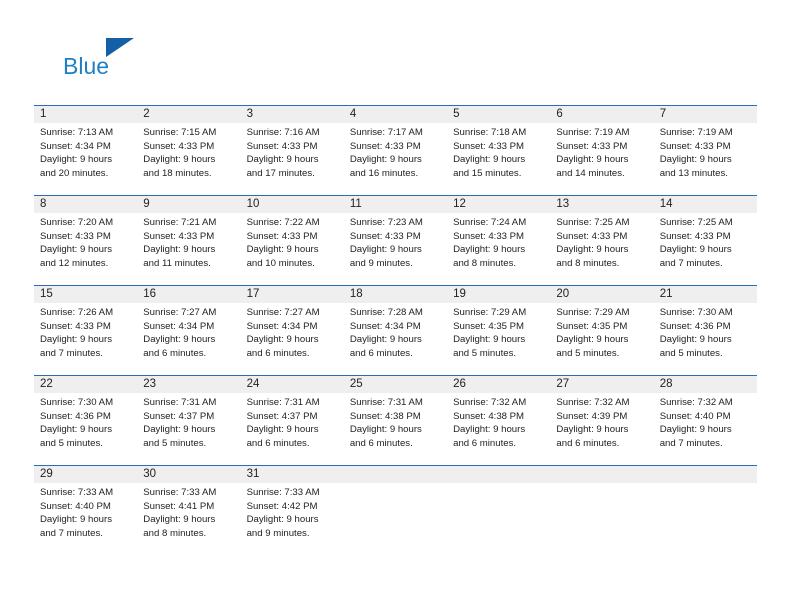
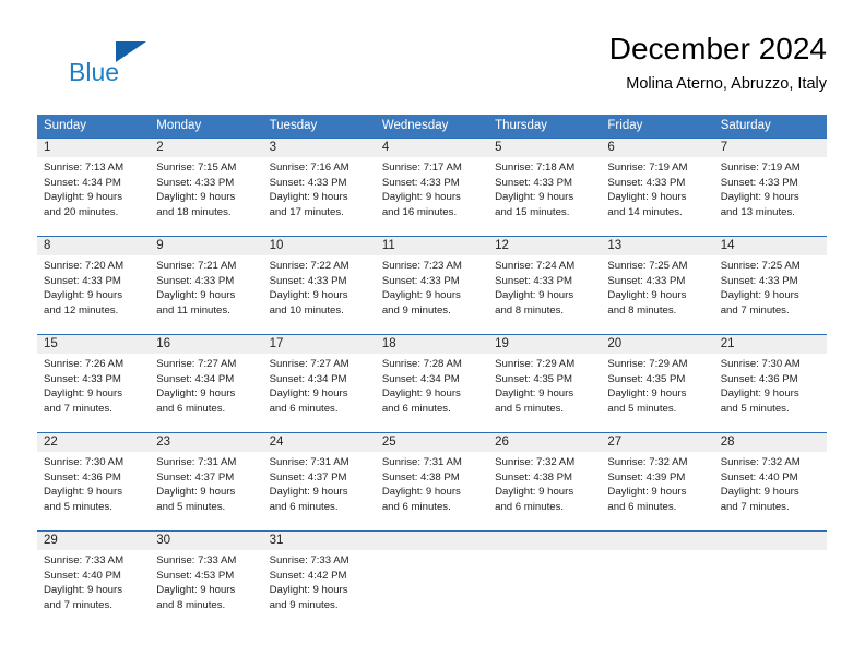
  Blue
+ December 2024
+ Molina Aterno, Abruzzo, Italy
+ Sunday
+ Monday
+ Tuesday
+ Wednesday
+ Thursday
+ Friday
+ Saturday
  1
  Sunrise: 7:13 AM
  Sunset: 4:34 PM
  Daylight: 9 hours
  and 20 minutes.
  2
  Sunrise: 7:15 AM
  Sunset: 4:33 PM
  Daylight: 9 hours
  and 18 minutes.
  3
  Sunrise: 7:16 AM
  Sunset: 4:33 PM
  Daylight: 9 hours
  and 17 minutes.
  4
  Sunrise: 7:17 AM
  Sunset: 4:33 PM
  Daylight: 9 hours
  and 16 minutes.
  5
  Sunrise: 7:18 AM
  Sunset: 4:33 PM
  Daylight: 9 hours
  and 15 minutes.
  6
  Sunrise: 7:19 AM
  Sunset: 4:33 PM
  Daylight: 9 hours
  and 14 minutes.
  7
  Sunrise: 7:19 AM
  Sunset: 4:33 PM
  Daylight: 9 hours
  and 13 minutes.
  8
  Sunrise: 7:20 AM
  Sunset: 4:33 PM
  Daylight: 9 hours
  and 12 minutes.
  9
  Sunrise: 7:21 AM
  Sunset: 4:33 PM
  Daylight: 9 hours
  and 11 minutes.
  10
  Sunrise: 7:22 AM
  Sunset: 4:33 PM
  Daylight: 9 hours
  and 10 minutes.
  11
  Sunrise: 7:23 AM
  Sunset: 4:33 PM
  Daylight: 9 hours
  and 9 minutes.
  12
  Sunrise: 7:24 AM
  Sunset: 4:33 PM
  Daylight: 9 hours
  and 8 minutes.
  13
  Sunrise: 7:25 AM
  Sunset: 4:33 PM
  Daylight: 9 hours
  and 8 minutes.
  14
  Sunrise: 7:25 AM
  Sunset: 4:33 PM
  Daylight: 9 hours
  and 7 minutes.
  15
  Sunrise: 7:26 AM
  Sunset: 4:33 PM
  Daylight: 9 hours
  and 7 minutes.
  16
  Sunrise: 7:27 AM
  Sunset: 4:34 PM
  Daylight: 9 hours
  and 6 minutes.
  17
  Sunrise: 7:27 AM
  Sunset: 4:34 PM
  Daylight: 9 hours
  and 6 minutes.
  18
  Sunrise: 7:28 AM
  Sunset: 4:34 PM
  Daylight: 9 hours
  and 6 minutes.
  19
  Sunrise: 7:29 AM
  Sunset: 4:35 PM
  Daylight: 9 hours
  and 5 minutes.
  20
  Sunrise: 7:29 AM
  Sunset: 4:35 PM
  Daylight: 9 hours
  and 5 minutes.
  21
  Sunrise: 7:30 AM
  Sunset: 4:36 PM
  Daylight: 9 hours
  and 5 minutes.
  22
  Sunrise: 7:30 AM
  Sunset: 4:36 PM
  Daylight: 9 hours
  and 5 minutes.
  23
  Sunrise: 7:31 AM
  Sunset: 4:37 PM
  Daylight: 9 hours
  and 5 minutes.
  24
  Sunrise: 7:31 AM
  Sunset: 4:37 PM
  Daylight: 9 hours
  and 6 minutes.
  25
  Sunrise: 7:31 AM
  Sunset: 4:38 PM
  Daylight: 9 hours
  and 6 minutes.
  26
  Sunrise: 7:32 AM
  Sunset: 4:38 PM
  Daylight: 9 hours
  and 6 minutes.
  27
  Sunrise: 7:32 AM
  Sunset: 4:39 PM
  Daylight: 9 hours
  and 6 minutes.
  28
  Sunrise: 7:32 AM
  Sunset: 4:40 PM
  Daylight: 9 hours
  and 7 minutes.
  29
  Sunrise: 7:33 AM
  Sunset: 4:40 PM
  Daylight: 9 hours
  and 7 minutes.
  30
  Sunrise: 7:33 AM
- Sunset: 4:41 PM
+ Sunset: 4:53 PM
  Daylight: 9 hours
  and 8 minutes.
  31
  Sunrise: 7:33 AM
  Sunset: 4:42 PM
  Daylight: 9 hours
  and 9 minutes.
